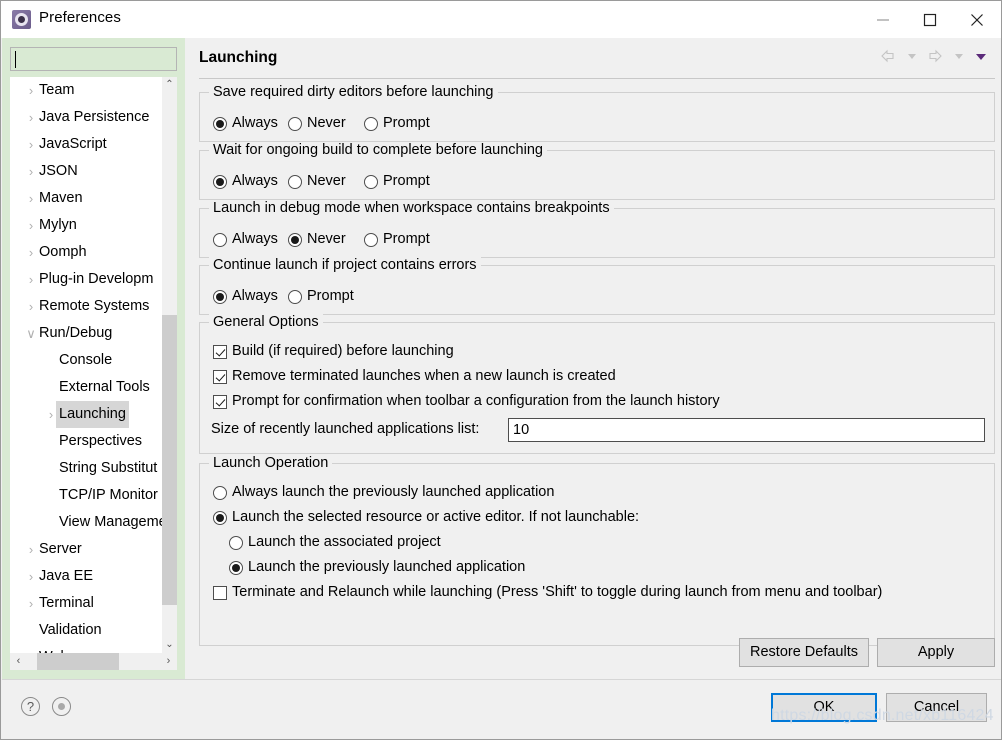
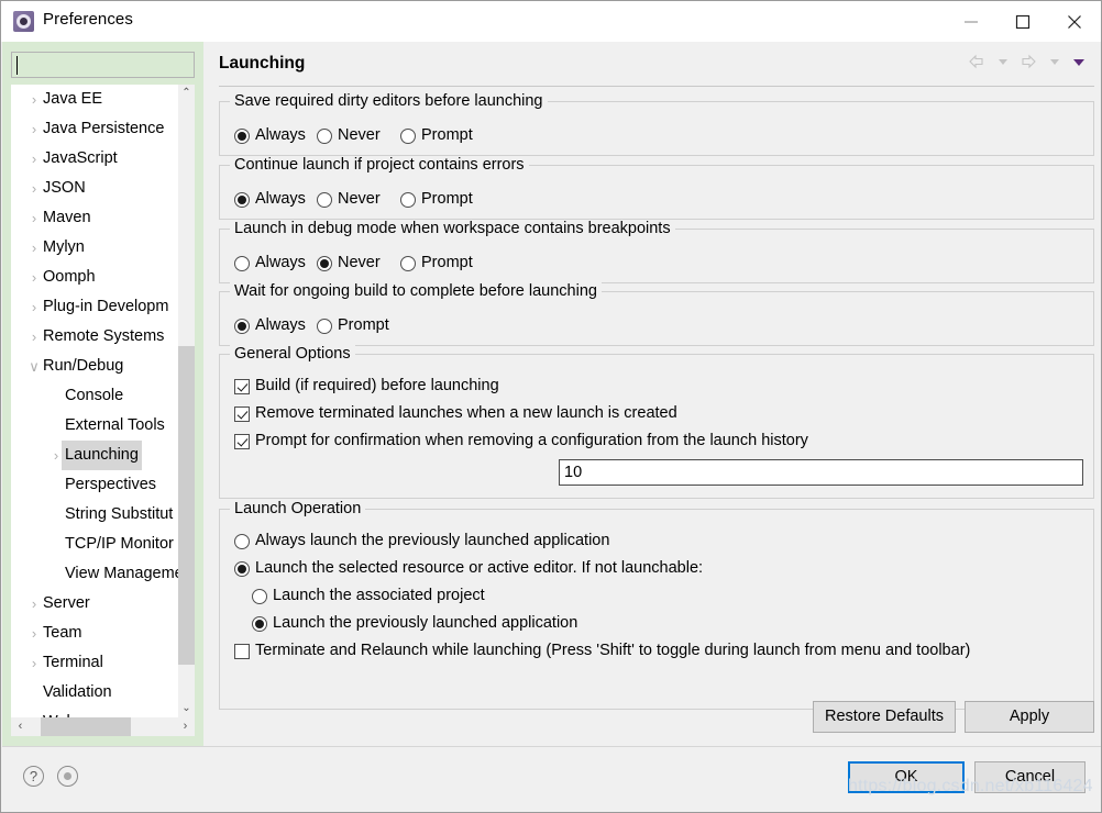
  Preferences
  ›
- Team
+ Java EE
  ›
  Java Persistence
  ›
  JavaScript
  ›
  JSON
  ›
  Maven
  ›
  Mylyn
  ›
  Oomph
  ›
  Plug-in Developm
  ›
  Remote Systems
  ∨
  Run/Debug
  Console
  External Tools
  ›
  Launching
  Perspectives
  String Substitut
  TCP/IP Monitor
  View Managem
  ›
  Server
  ›
- Java EE
+ Team
  ›
  Terminal
  Validation
  ⌃
  ⌄
  ‹
  ›
  Launching
  Save required dirty editors before launching
  Always
  Never
  Prompt
- Wait for ongoing build to complete before launching
+ Continue launch if project contains errors
  Always
  Never
  Prompt
  Launch in debug mode when workspace contains breakpoints
  Always
  Never
  Prompt
- Continue launch if project contains errors
+ Wait for ongoing build to complete before launching
  Always
  Prompt
  General Options
  Build (if required) before launching
  Remove terminated launches when a new launch is created
- Prompt for confirmation when toolbar a configuration from the launch history
+ Prompt for confirmation when removing a configuration from the launch history
- Size of recently launched applications list:
  10
  Launch Operation
  Always launch the previously launched application
  Launch the selected resource or active editor. If not launchable:
  Launch the associated project
  Launch the previously launched application
  Terminate and Relaunch while launching (Press 'Shift' to toggle during launch from menu and toolbar)
  Restore Defaults
  Apply
  ?
  OK
  Cancel
  https://blog.csdn.net/xb116424
